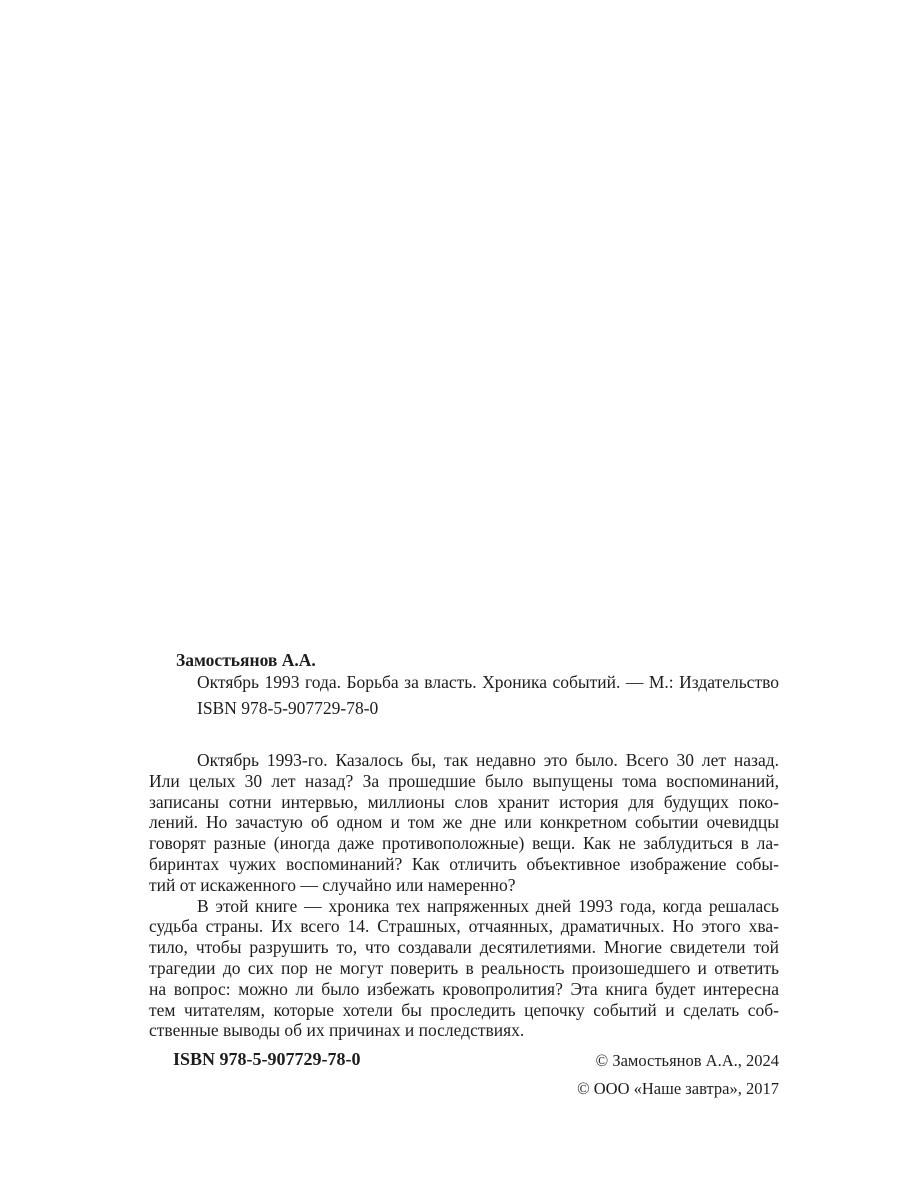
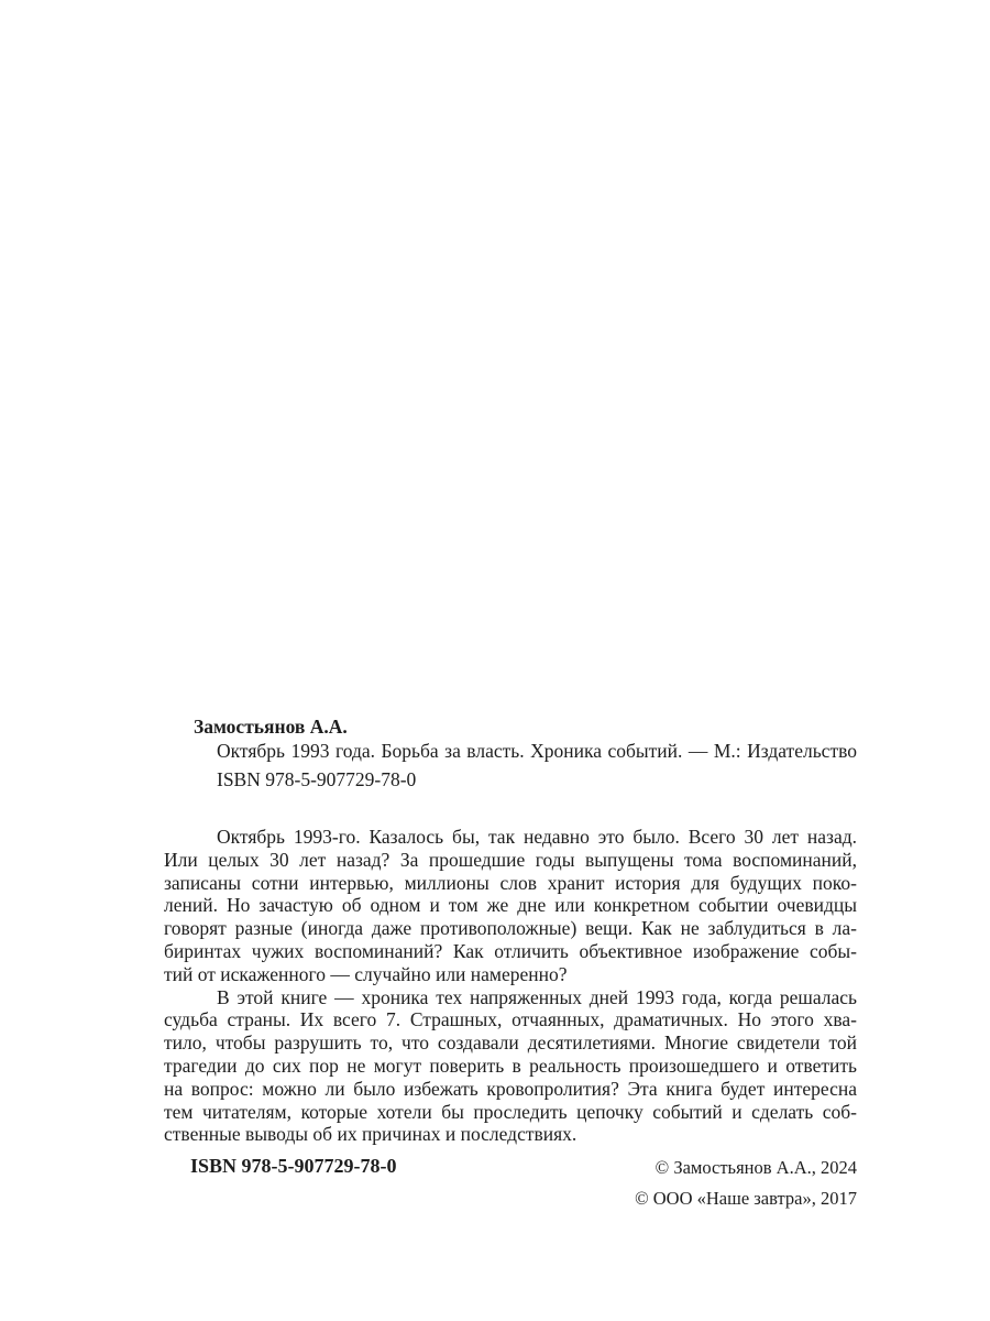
  Замостьянов А.А.
  Октябрь 1993 года. Борьба за власть. Хроника событий. — М.: Издательство
  ISBN 978-5-907729-78-0
  Октябрь 1993-го. Казалось бы, так недавно это было. Всего 30 лет назад.
- Или целых 30 лет назад? За прошедшие было выпущены тома воспоминаний,
+ Или целых 30 лет назад? За прошедшие годы выпущены тома воспоминаний,
  записаны сотни интервью, миллионы слов хранит история для будущих поко-
  лений. Но зачастую об одном и том же дне или конкретном событии очевидцы
  говорят разные (иногда даже противоположные) вещи. Как не заблудиться в ла-
  биринтах чужих воспоминаний? Как отличить объективное изображение собы-
  тий от искаженного — случайно или намеренно?
  В этой книге — хроника тех напряженных дней 1993 года, когда решалась
- судьба страны. Их всего 14. Страшных, отчаянных, драматичных. Но этого хва-
+ судьба страны. Их всего 7. Страшных, отчаянных, драматичных. Но этого хва-
  тило, чтобы разрушить то, что создавали десятилетиями. Многие свидетели той
  трагедии до сих пор не могут поверить в реальность произошедшего и ответить
  на вопрос: можно ли было избежать кровопролития? Эта книга будет интересна
  тем читателям, которые хотели бы проследить цепочку событий и сделать соб-
  ственные выводы об их причинах и последствиях.
  ISBN 978-5-907729-78-0
  © Замостьянов А.А., 2024
  © ООО «Наше завтра», 2017
